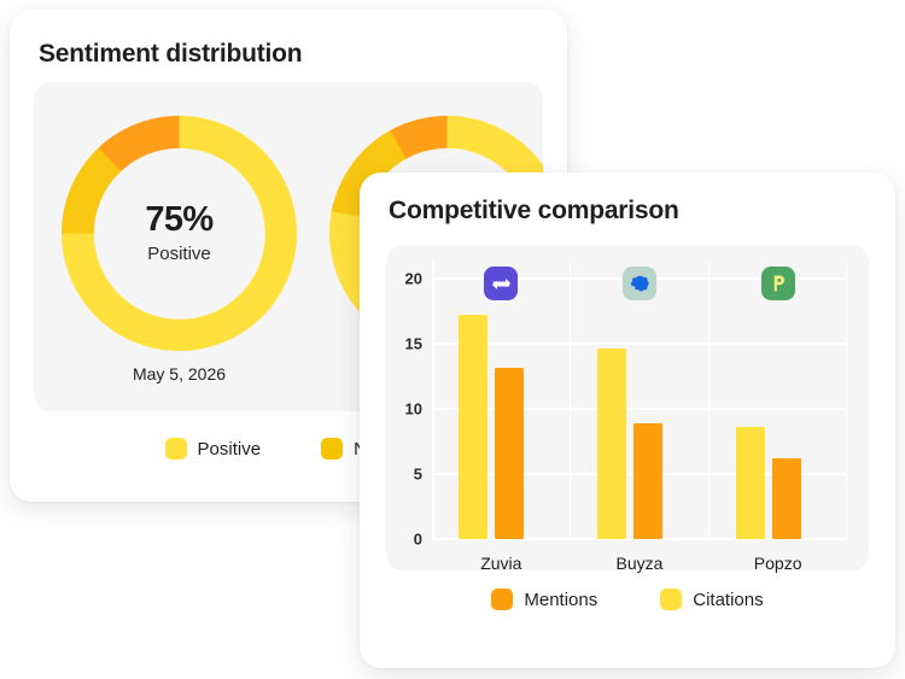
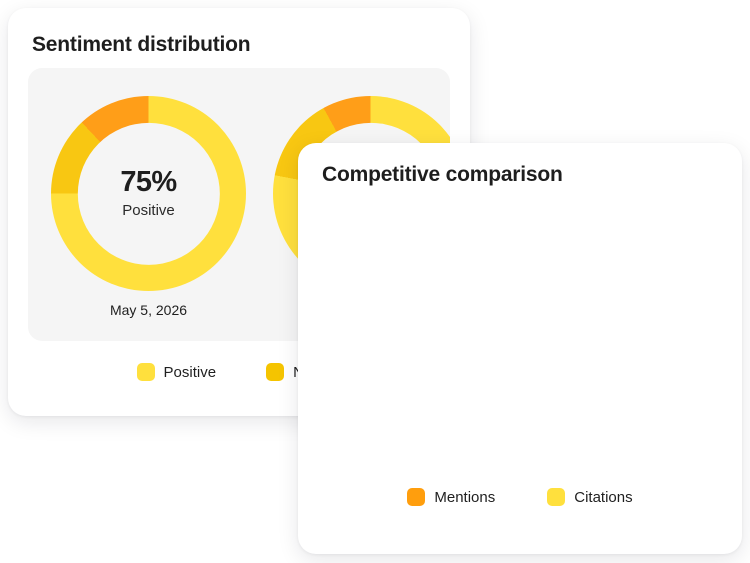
  Sentiment distribution
  75%
  Positive
  May 5, 2026
  Positive
  Competitive comparison
- 0
- 5
- 10
- 15
- 20
- Zuvia
- Buyza
- Popzo
  Mentions
  Citations
